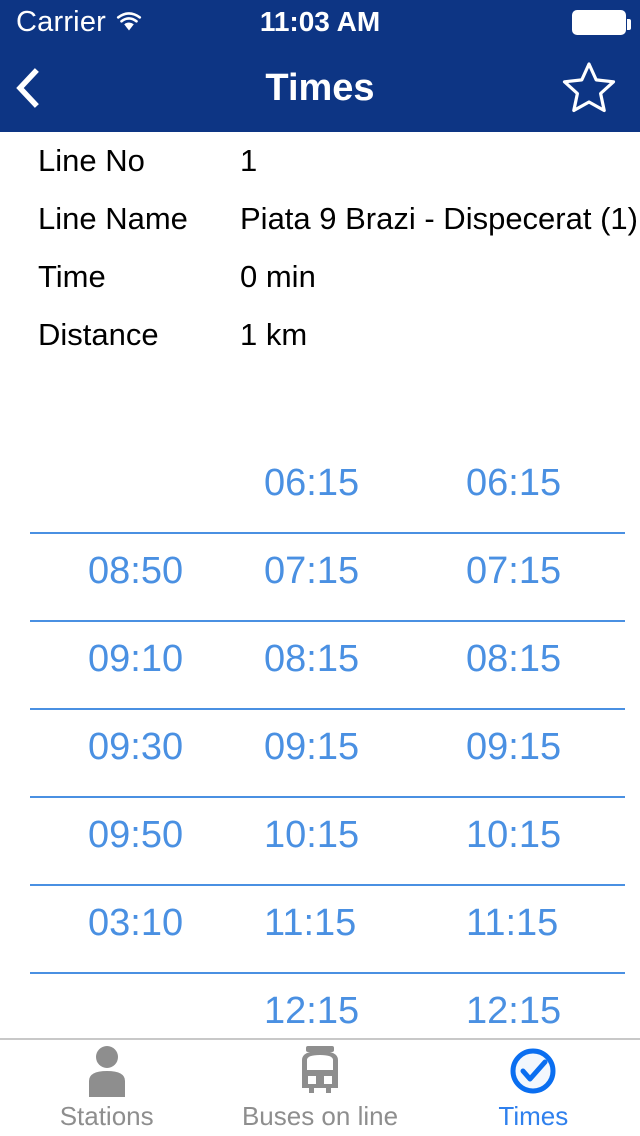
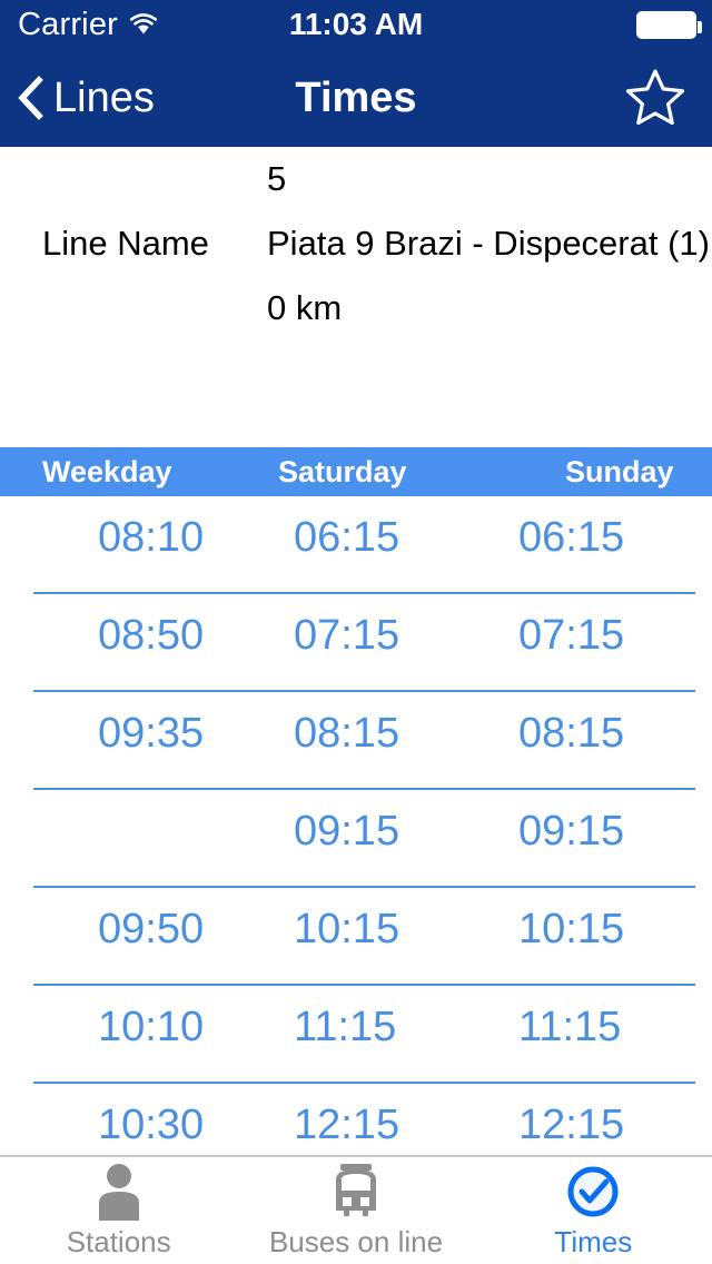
  Carrier
  11:03 AM
+ Lines
  Times
- Line No
- 1
+ 5
  Line Name
  Piata 9 Brazi - Dispecerat (1)
- Time
- 0 min
- Distance
- 1 km
+ 0 km
+ Weekday
+ Saturday
+ Sunday
+ 08:10
  06:15
  06:15
  08:50
  07:15
  07:15
- 09:10
+ 09:35
  08:15
  08:15
- 09:30
  09:15
  09:15
  09:50
  10:15
  10:15
- 03:10
+ 10:10
  11:15
  11:15
+ 10:30
  12:15
  12:15
  Stations
  Buses on line
  Times
